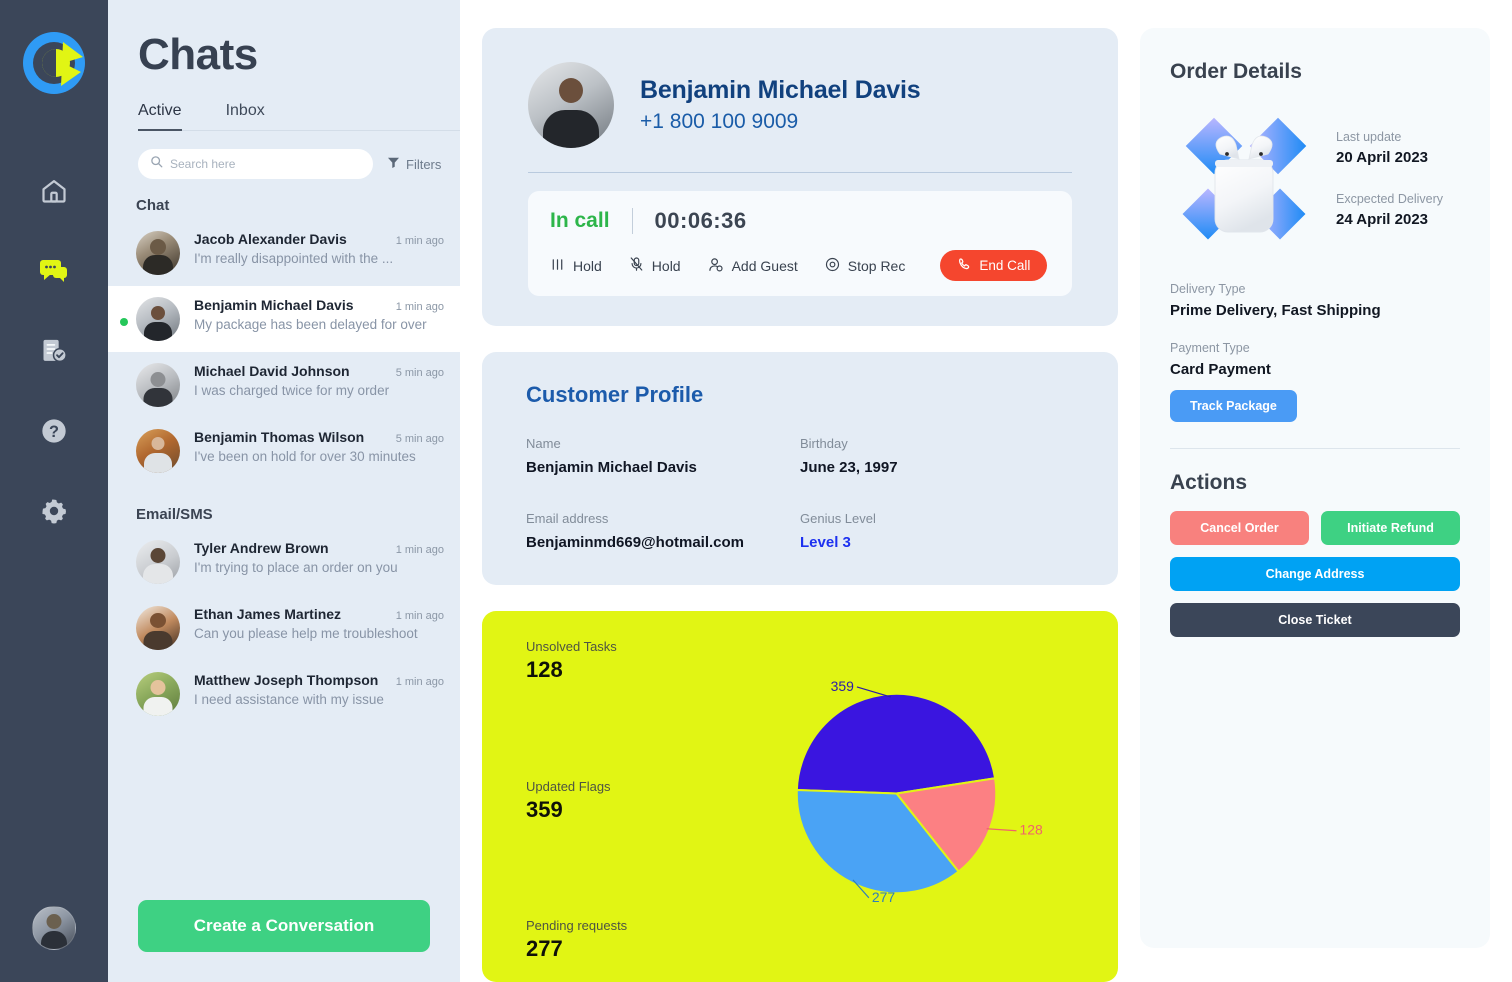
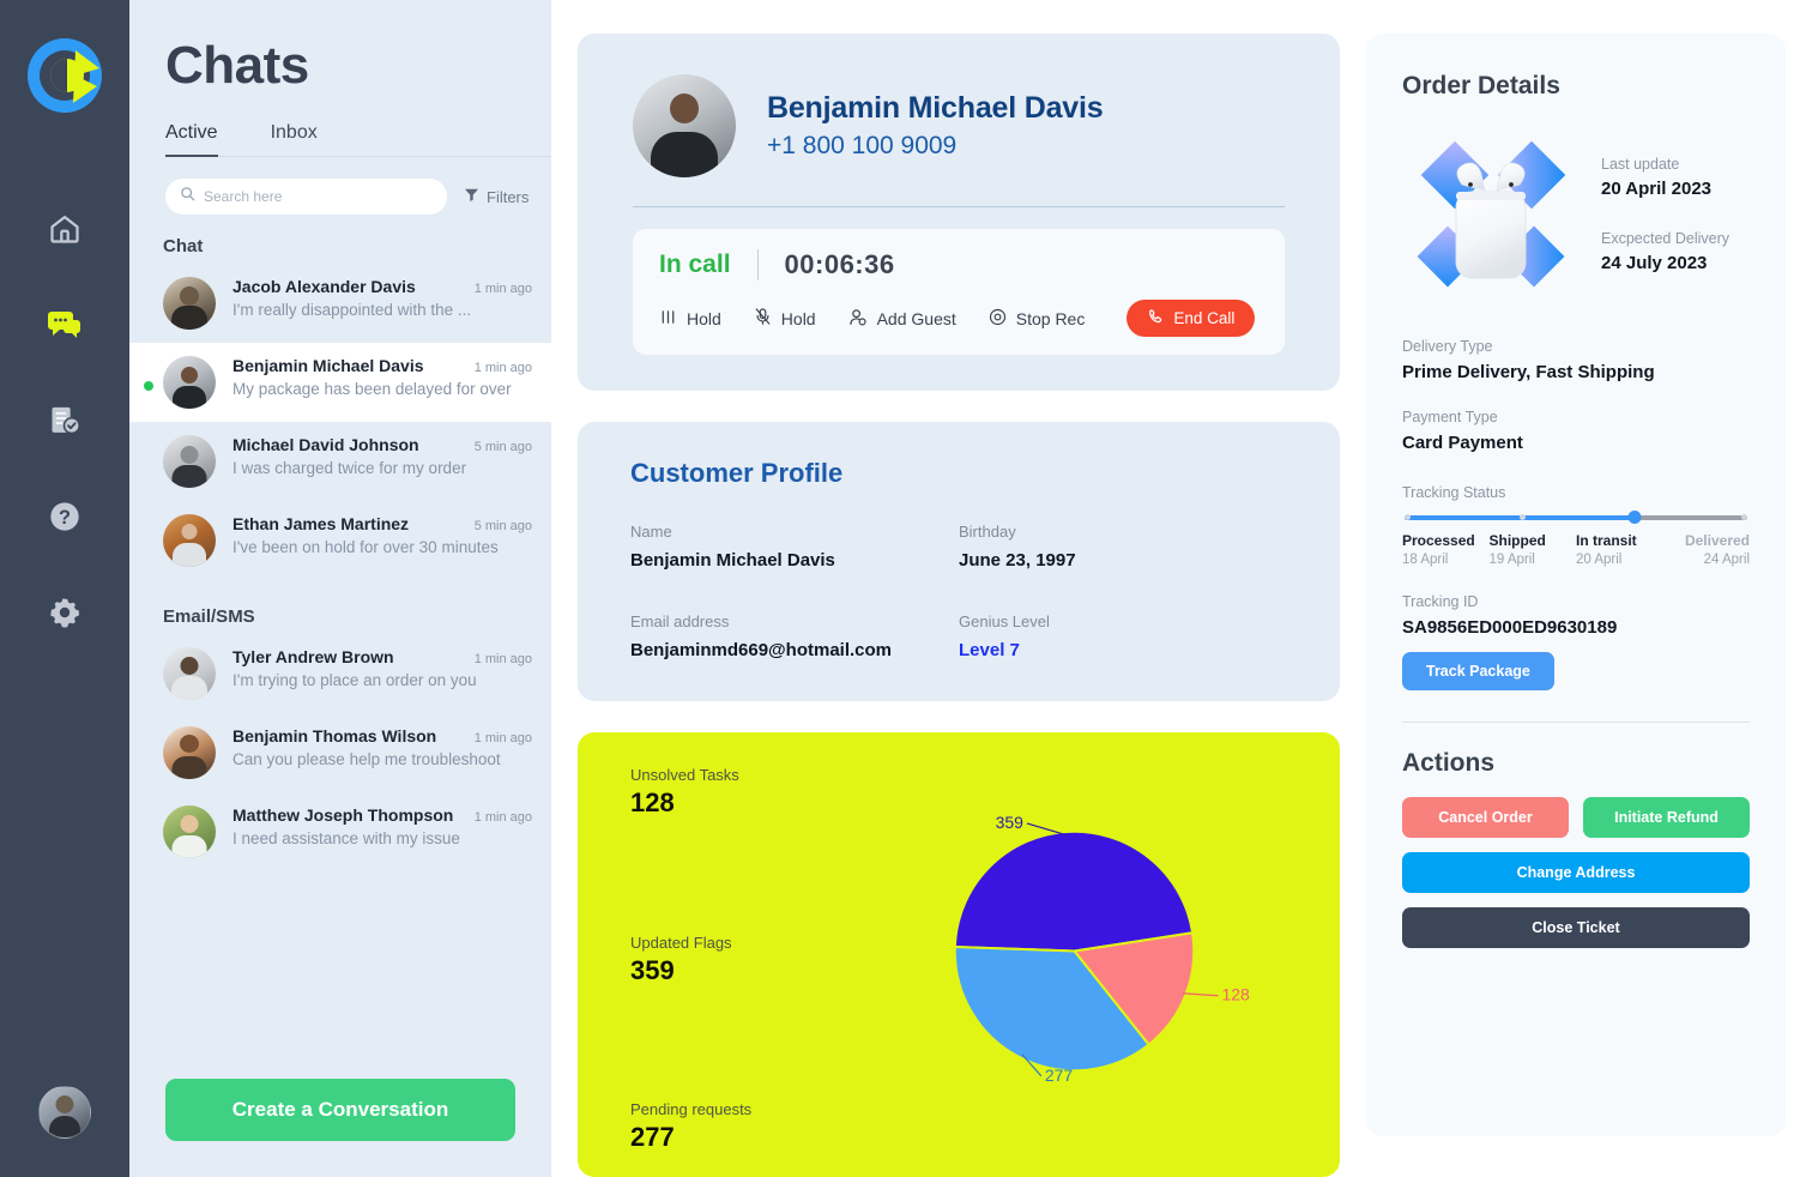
  ?
  Chats
  Active
  Inbox
  Search here
  Filters
  Chat
  Jacob Alexander Davis
  1 min ago
  I'm really disappointed with the ...
  Benjamin Michael Davis
  1 min ago
  My package has been delayed for over
  Michael David Johnson
  5 min ago
  I was charged twice for my order
- Benjamin Thomas Wilson
+ Ethan James Martinez
  5 min ago
  I've been on hold for over 30 minutes
  Email/SMS
  Tyler Andrew Brown
  1 min ago
  I'm trying to place an order on you
- Ethan James Martinez
+ Benjamin Thomas Wilson
  1 min ago
  Can you please help me troubleshoot
  Matthew Joseph Thompson
  1 min ago
  I need assistance with my issue
  Create a Conversation
  Benjamin Michael Davis
  +1 800 100 9009
  In call
  00:06:36
  Hold
  Hold
  Add Guest
  Stop Rec
  End Call
  Customer Profile
  Name
  Benjamin Michael Davis
  Birthday
  June 23, 1997
  Email address
  Benjaminmd669@hotmail.com
  Genius Level
- Level 3
+ Level 7
  Unsolved Tasks
  128
  Updated Flags
  359
  Pending requests
  277
  359
  128
  277
  Order Details
  Last update
  20 April 2023
  Excpected Delivery
- 24 April 2023
+ 24 July 2023
  Delivery Type
  Prime Delivery, Fast Shipping
  Payment Type
  Card Payment
+ Tracking Status
+ Processed
+ 18 April
+ Shipped
+ 19 April
+ In transit
+ 20 April
+ Delivered
+ 24 April
+ Tracking ID
+ SA9856ED000ED9630189
  Track Package
  Actions
  Cancel Order
  Initiate Refund
  Change Address
  Close Ticket
